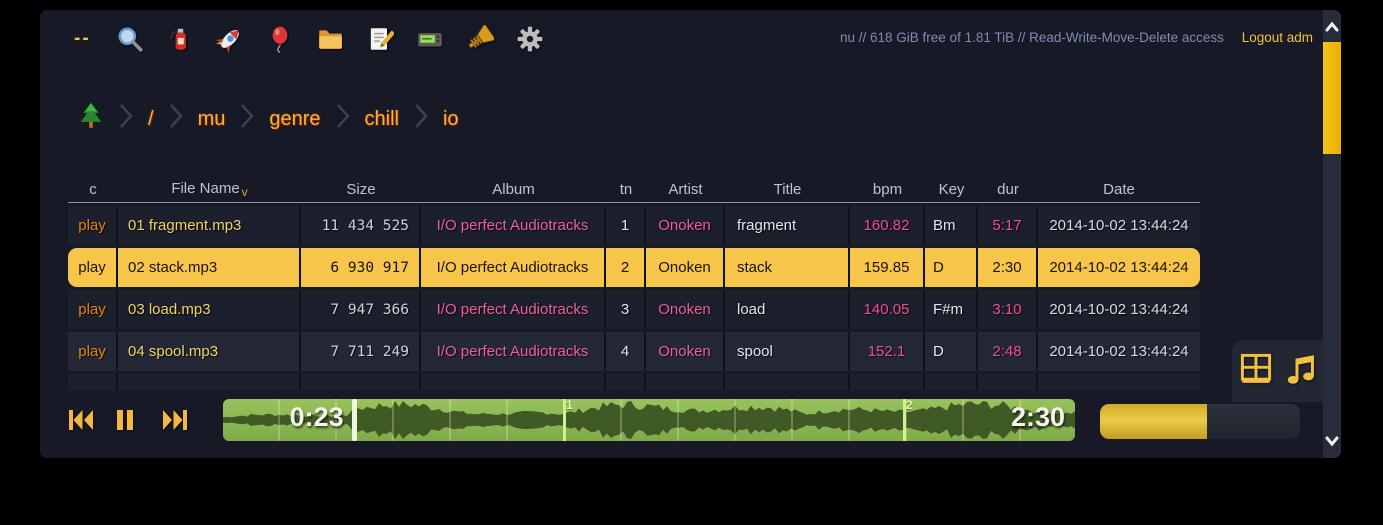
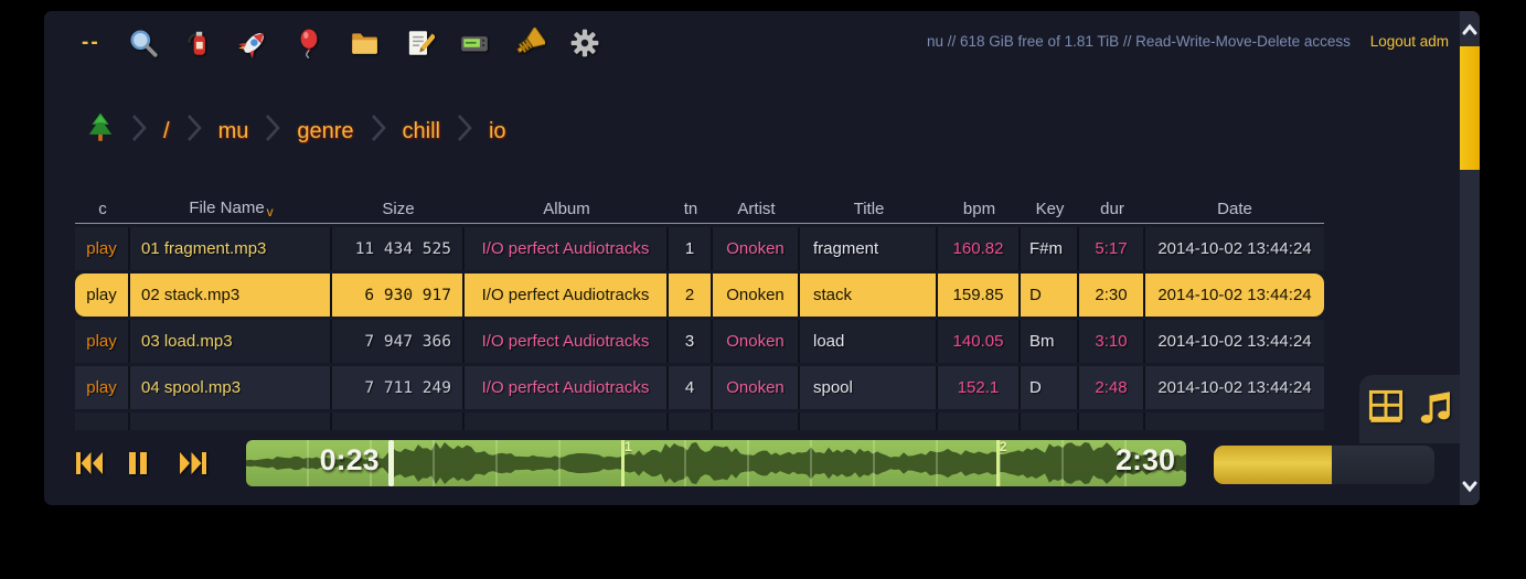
  --
  nu // 618 GiB free of 1.81 TiB // Read-Write-Move-Delete access Logout adm
  /
  mu
  genre
  chill
  io
  c
  File Name v
  Size
  Album
  tn
  Artist
  Title
  bpm
  Key
  dur
  Date
  play
  01 fragment.mp3
  11 434 525
  I/O perfect Audiotracks
  1
  Onoken
  fragment
  160.82
- Bm
+ F#m
  5:17
  2014-10-02 13:44:24
  play
  02 stack.mp3
  6 930 917
  I/O perfect Audiotracks
  2
  Onoken
  stack
  159.85
  D
  2:30
  2014-10-02 13:44:24
  play
  03 load.mp3
  7 947 366
  I/O perfect Audiotracks
  3
  Onoken
  load
  140.05
- F#m
+ Bm
  3:10
  2014-10-02 13:44:24
  play
  04 spool.mp3
  7 711 249
  I/O perfect Audiotracks
  4
  Onoken
  spool
  152.1
  D
  2:48
  2014-10-02 13:44:24
  1
  2
  0:23
  2:30
